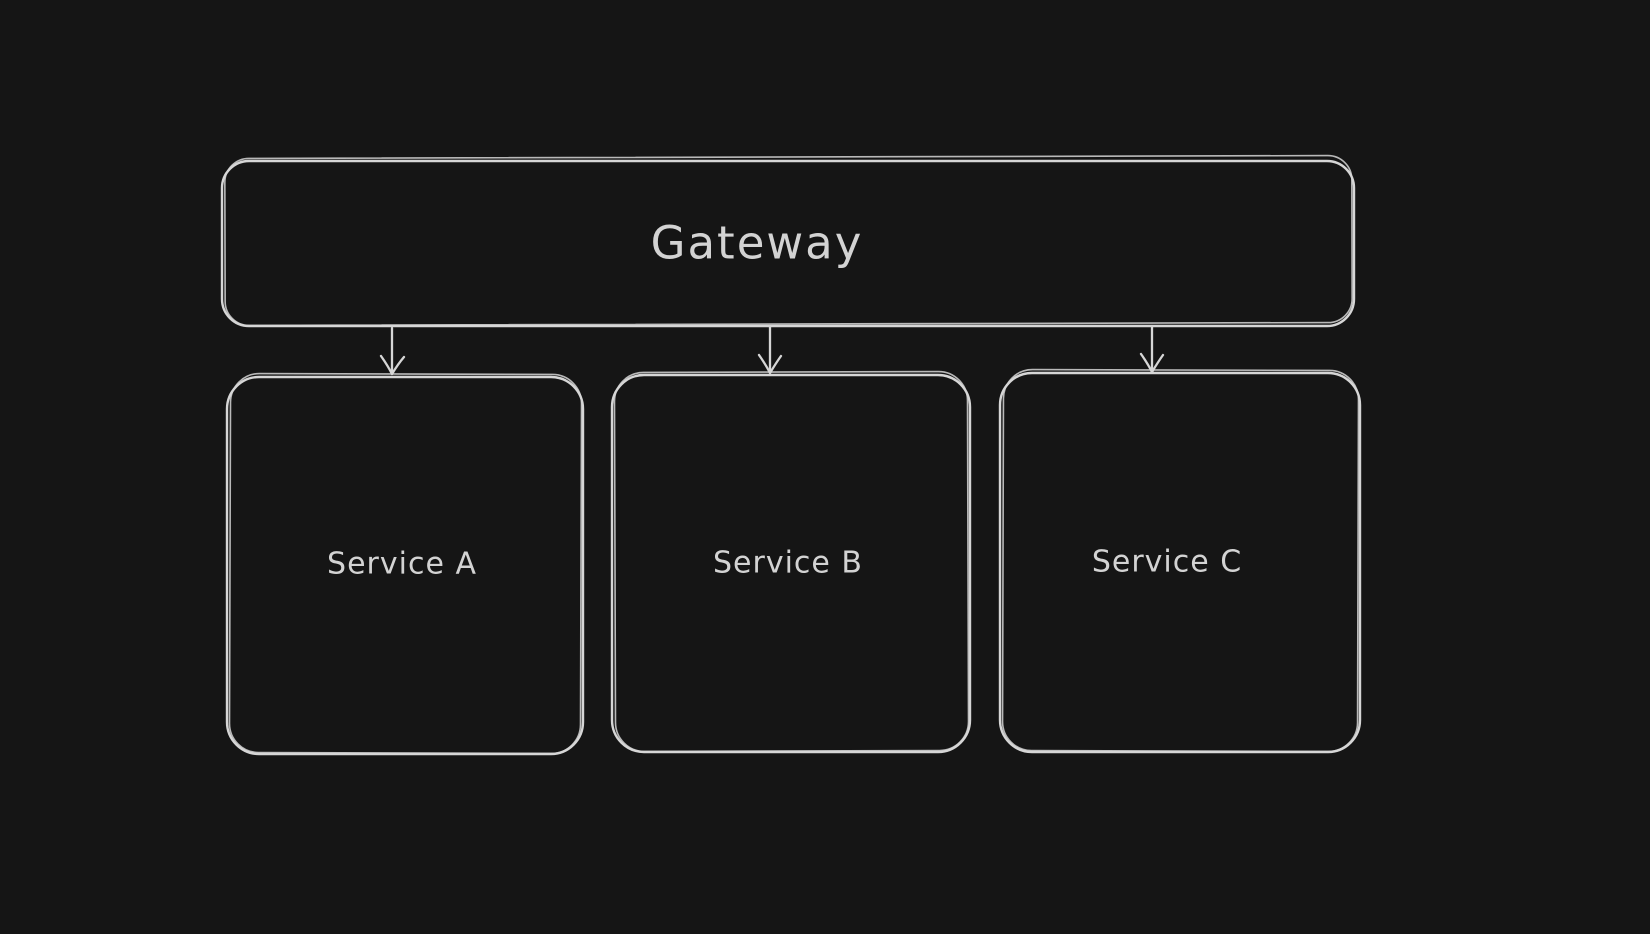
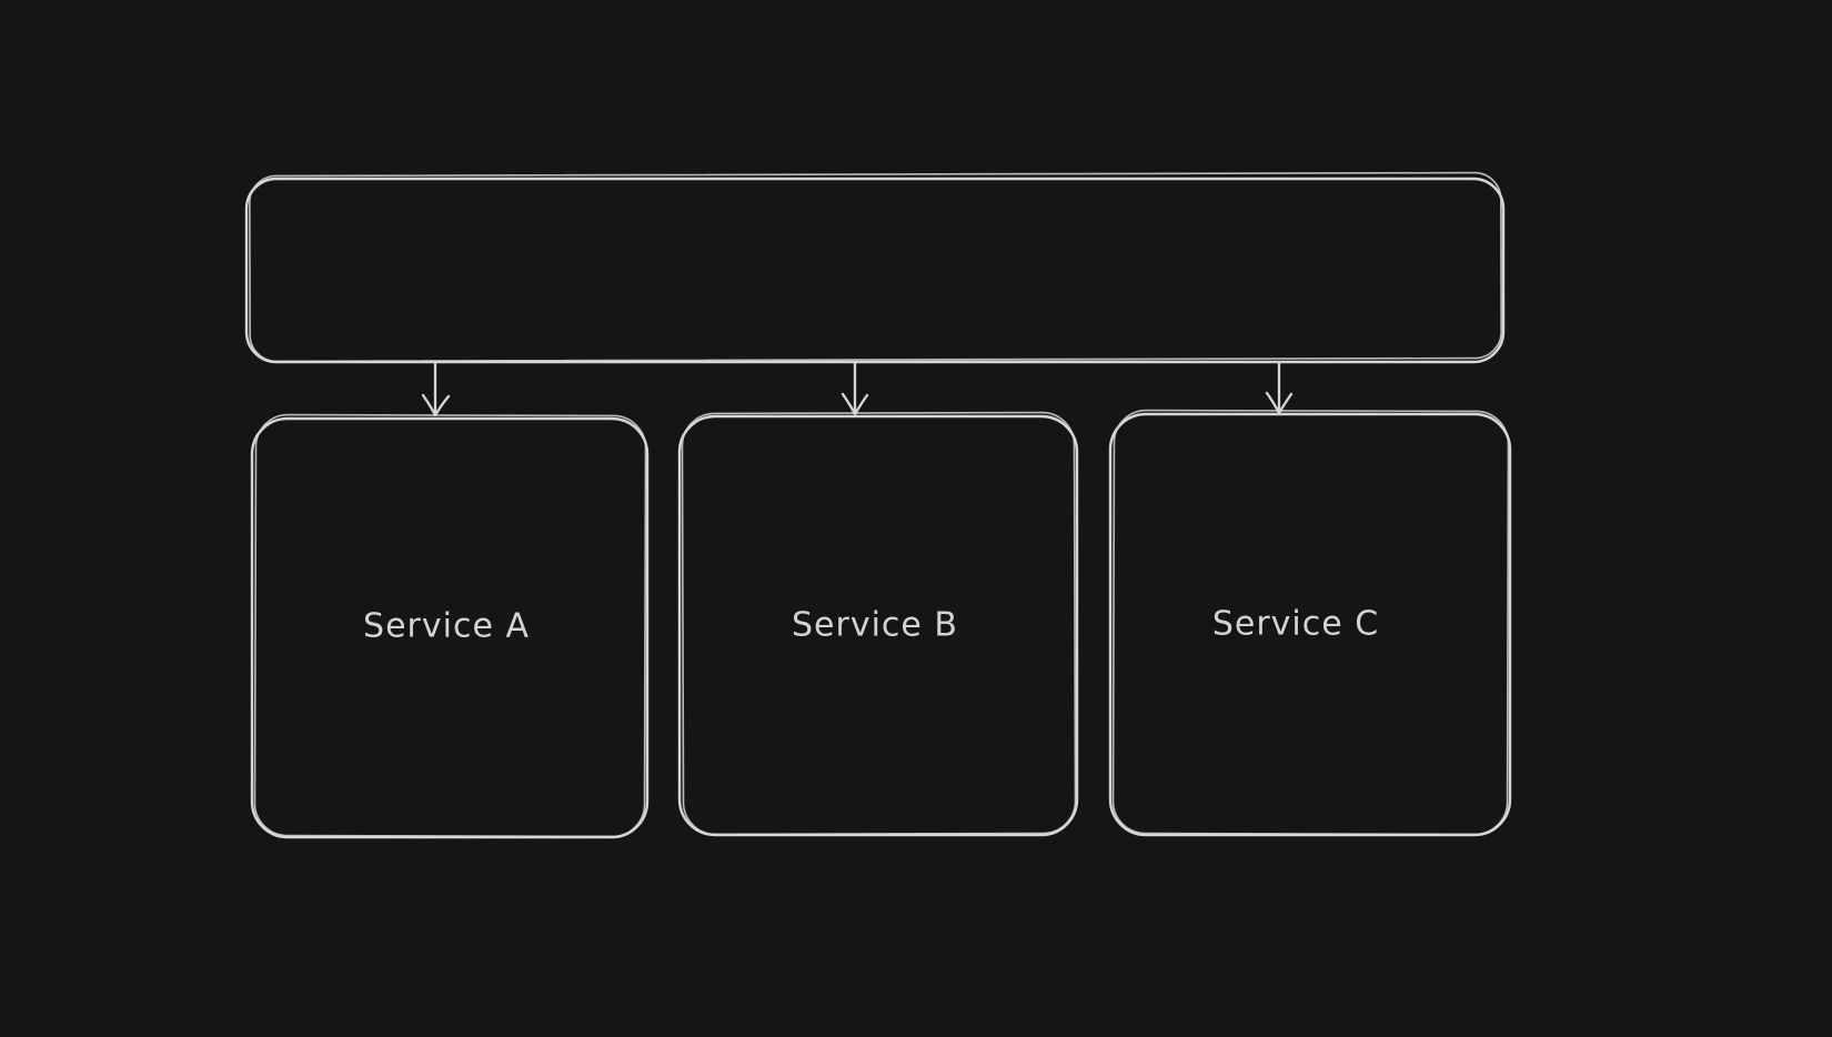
- Gateway
  Service A
  Service B
  Service C
